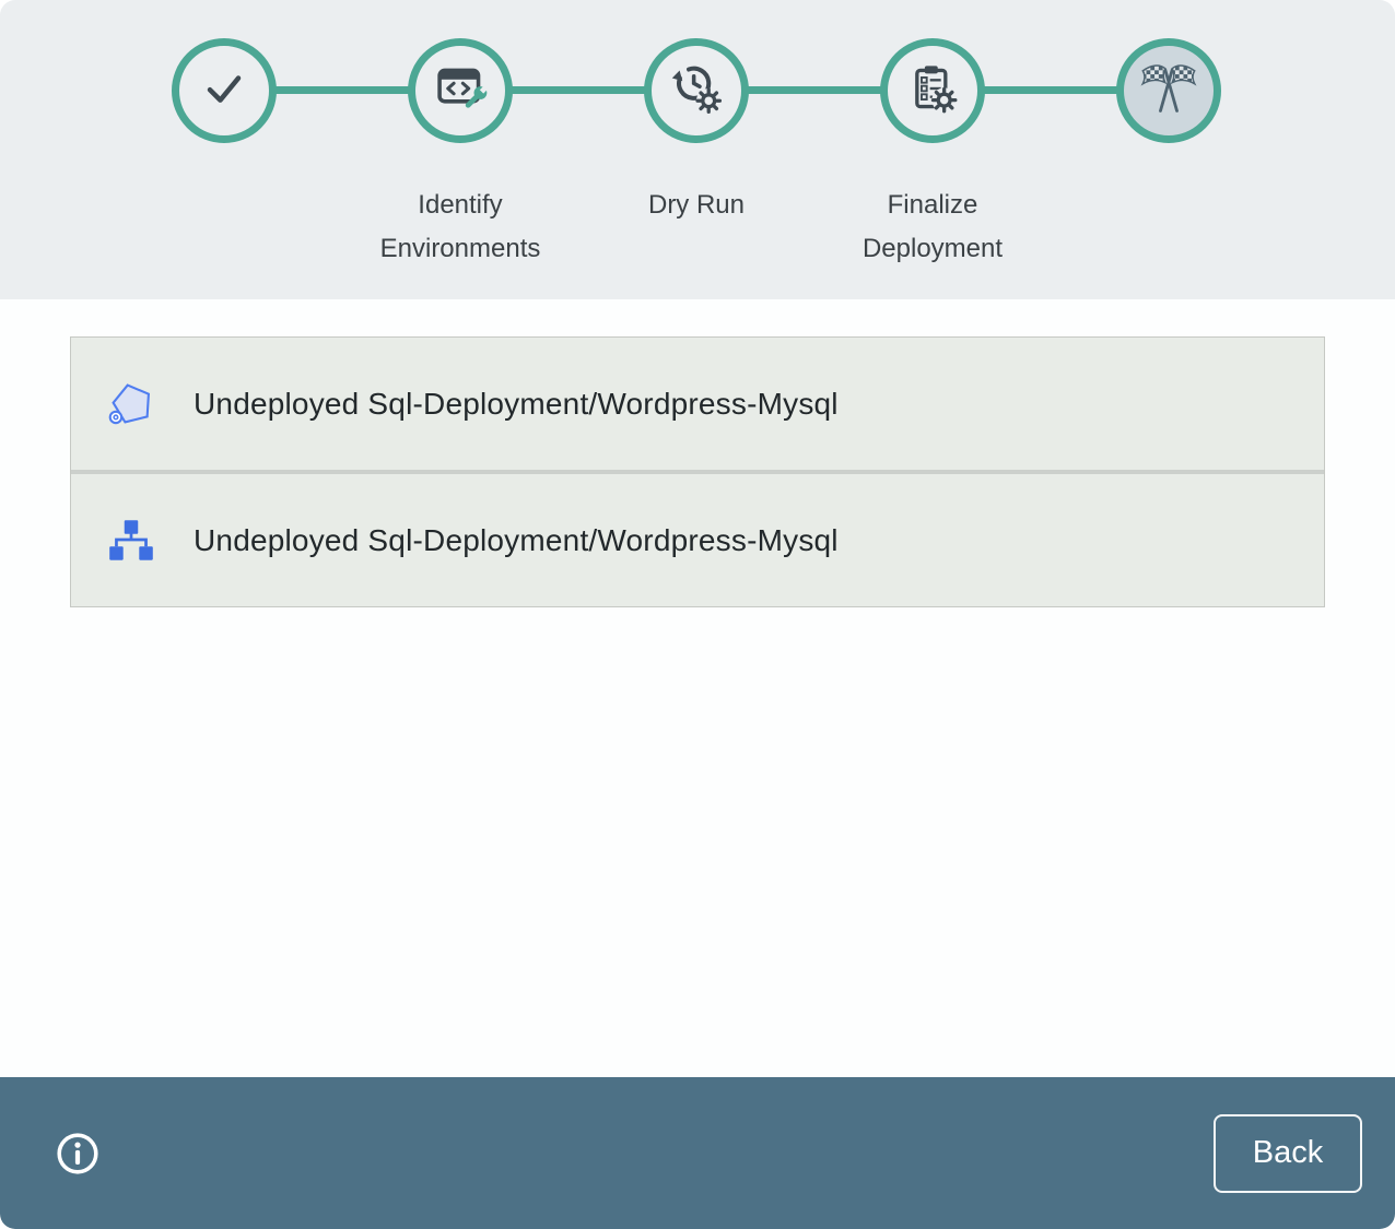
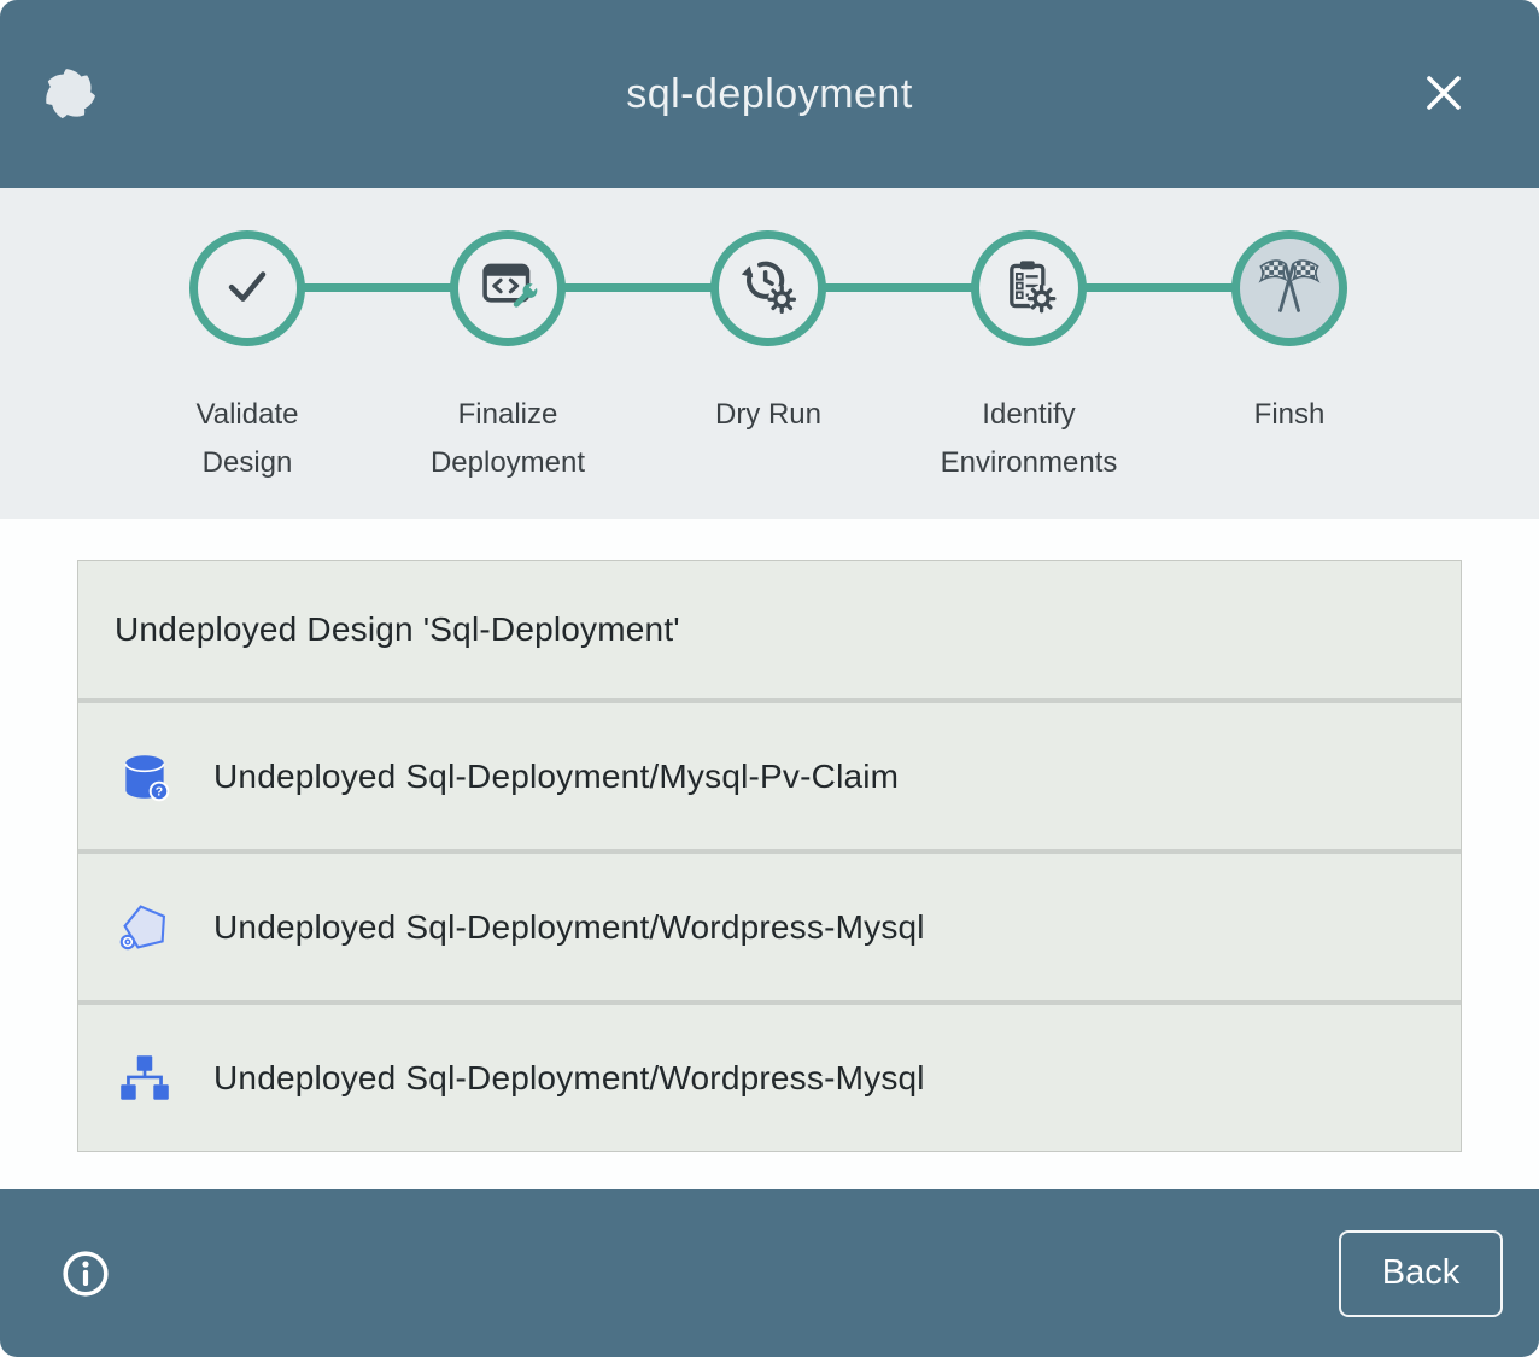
+ sql-deployment
+ Validate Design
- Identify Environments
+ Finalize Deployment
  Dry Run
- Finalize Deployment
+ Identify Environments
+ Finsh
+ Undeployed Design 'Sql-Deployment'
+ ?
+ Undeployed Sql-Deployment/Mysql-Pv-Claim
  Undeployed Sql-Deployment/Wordpress-Mysql
  Undeployed Sql-Deployment/Wordpress-Mysql
  Back
